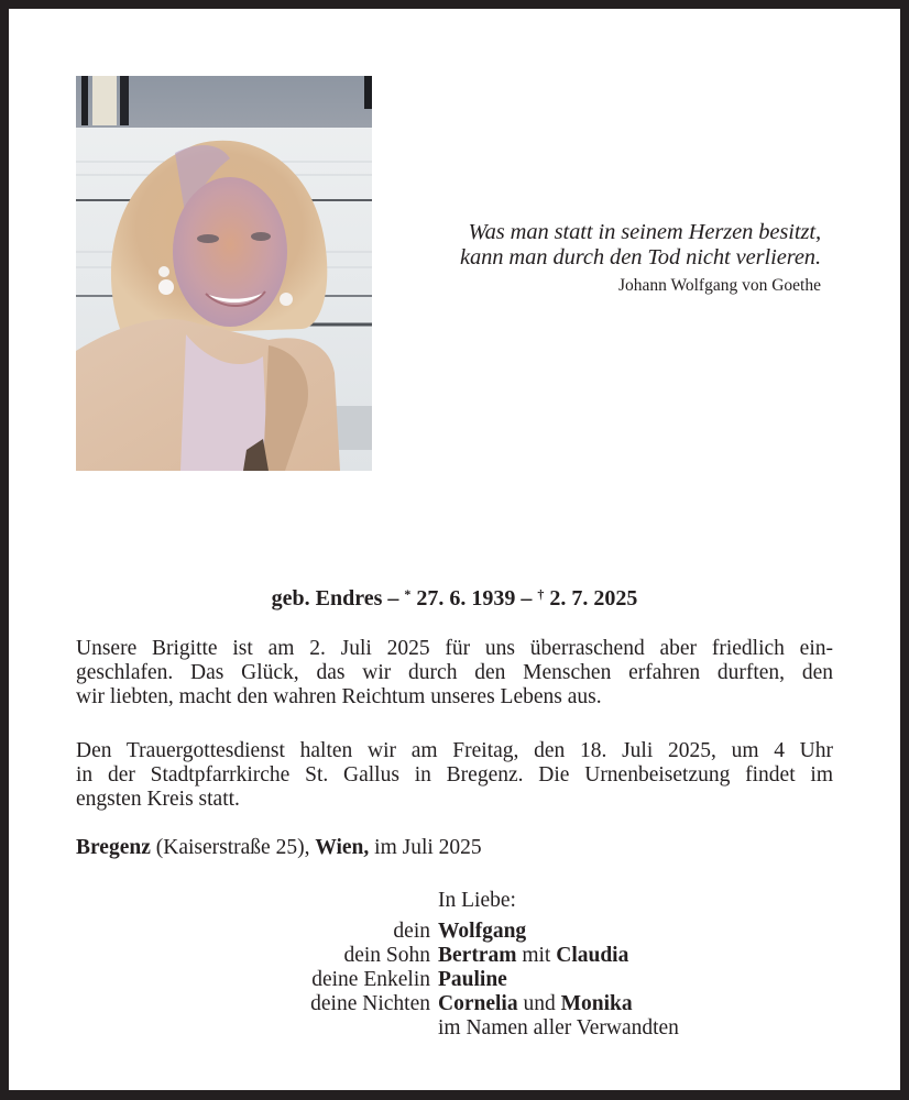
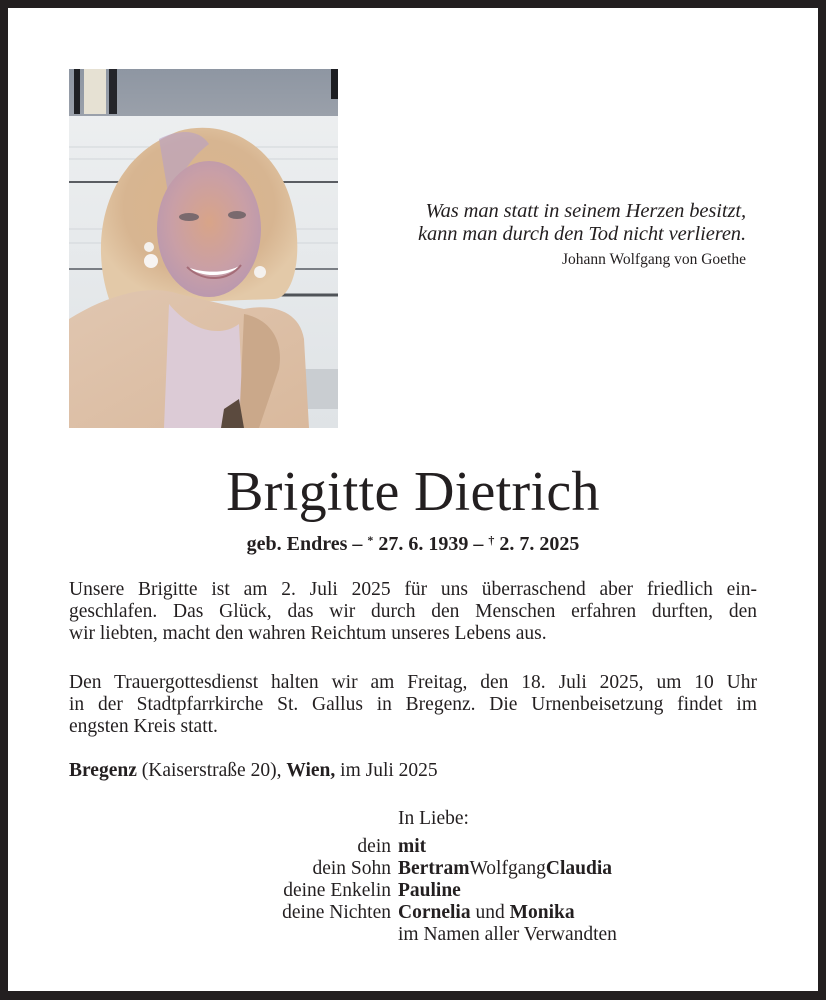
  Was man statt in seinem Herzen besitzt,
  kann man durch den Tod nicht verlieren.
  Johann Wolfgang von Goethe
+ Brigitte Dietrich
  geb. Endres – * 27. 6. 1939 – † 2. 7. 2025
  Unsere Brigitte ist am 2. Juli 2025 für uns überraschend aber friedlich ein-
  geschlafen. Das Glück, das wir durch den Menschen erfahren durften, den
  wir liebten, macht den wahren Reichtum unseres Lebens aus.
- Den Trauergottesdienst halten wir am Freitag, den 18. Juli 2025, um 4 Uhr
+ Den Trauergottesdienst halten wir am Freitag, den 18. Juli 2025, um 10 Uhr
  in der Stadtpfarrkirche St. Gallus in Bregenz. Die Urnenbeisetzung findet im
  engsten Kreis statt.
- Bregenz (Kaiserstraße 25), Wien, im Juli 2025
+ Bregenz (Kaiserstraße 20), Wien, im Juli 2025
  In Liebe:
  dein
- Wolfgang
+ mit
  dein Sohn
- Bertram mit Claudia
+ BertramWolfgangClaudia
  deine Enkelin
  Pauline
  deine Nichten
  Cornelia und Monika
  im Namen aller Verwandten
